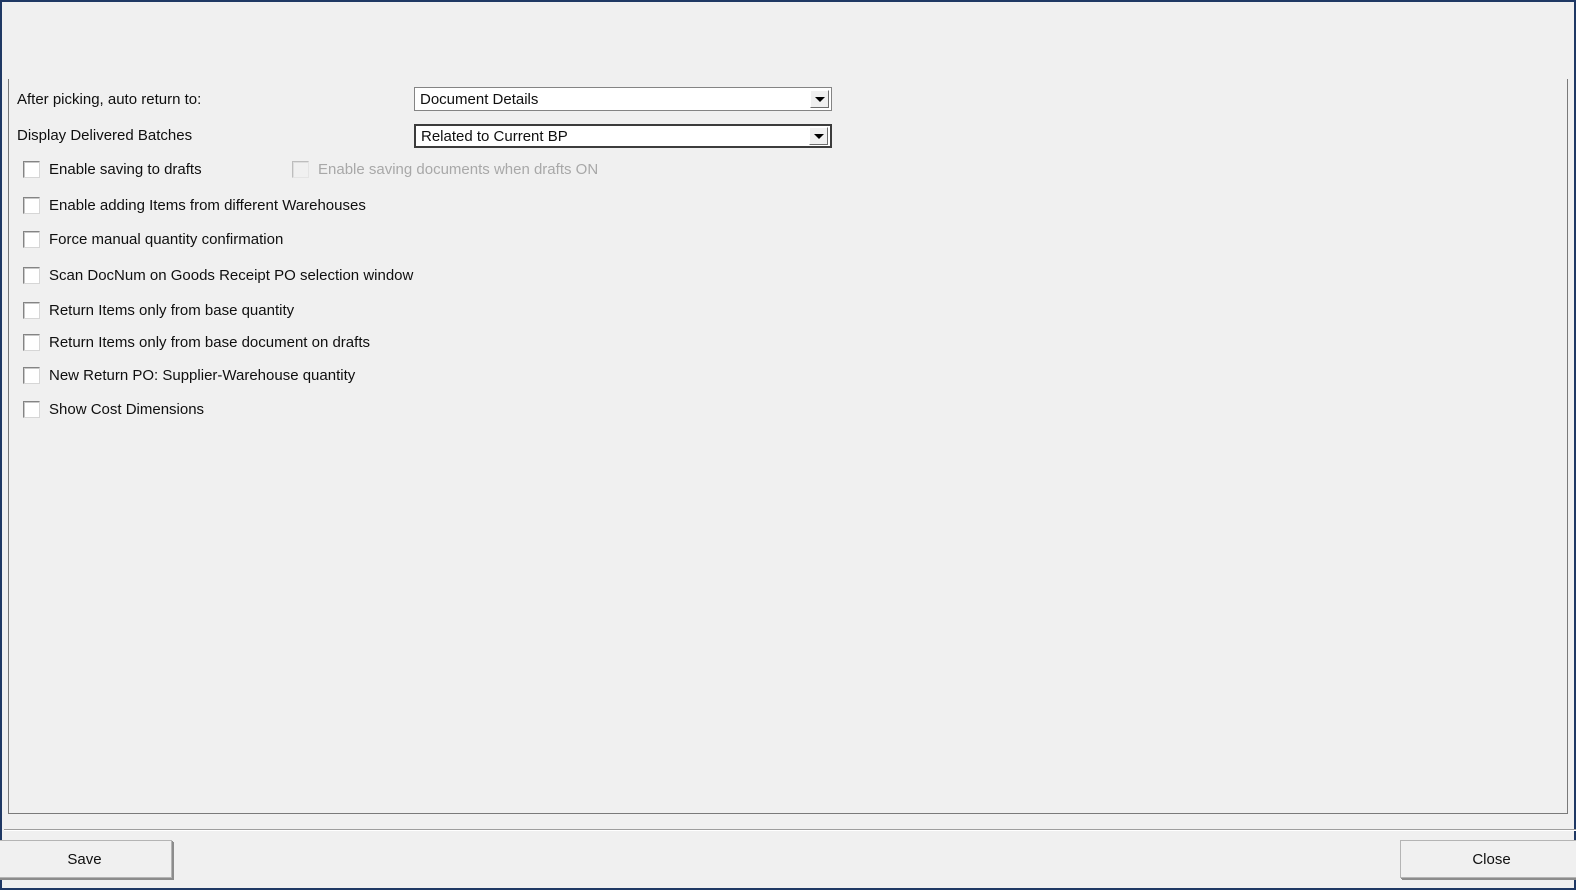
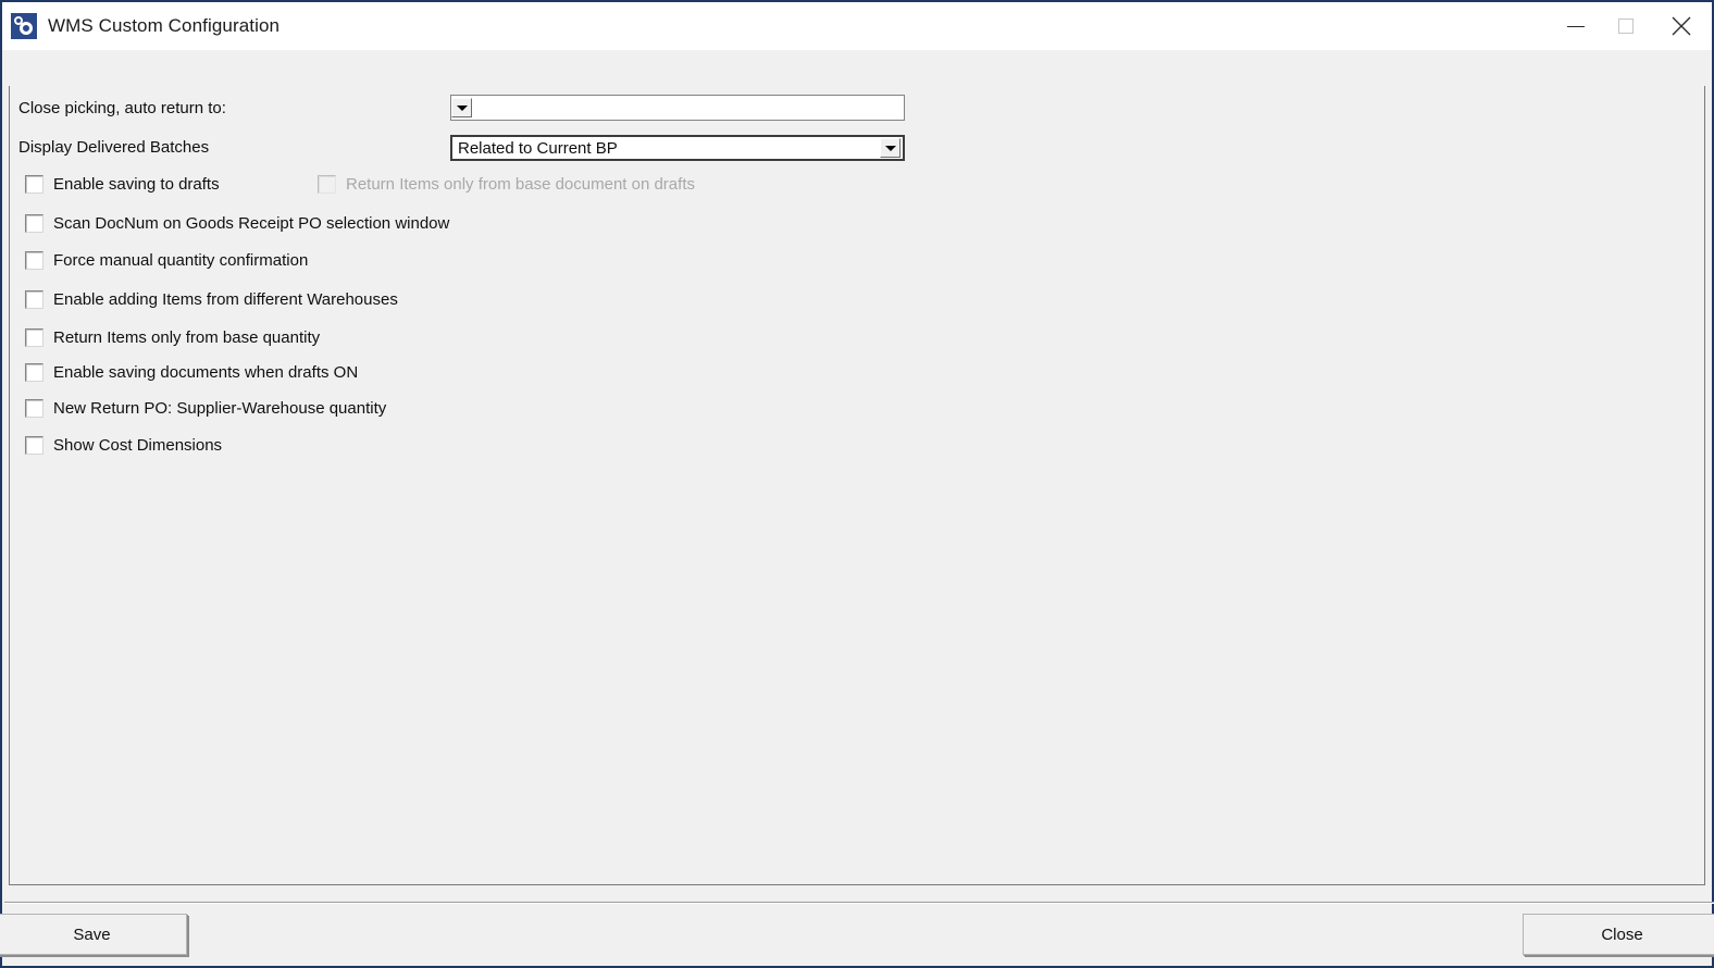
+ WMS Custom Configuration
- After picking, auto return to:
+ Close picking, auto return to:
  Display Delivered Batches
- Document Details
  Related to Current BP
  Enable saving to drafts
- Enable saving documents when drafts ON
+ Return Items only from base document on drafts
- Enable adding Items from different Warehouses
+ Scan DocNum on Goods Receipt PO selection window
  Force manual quantity confirmation
- Scan DocNum on Goods Receipt PO selection window
+ Enable adding Items from different Warehouses
  Return Items only from base quantity
- Return Items only from base document on drafts
+ Enable saving documents when drafts ON
  New Return PO: Supplier-Warehouse quantity
  Show Cost Dimensions
  Save
  Close
